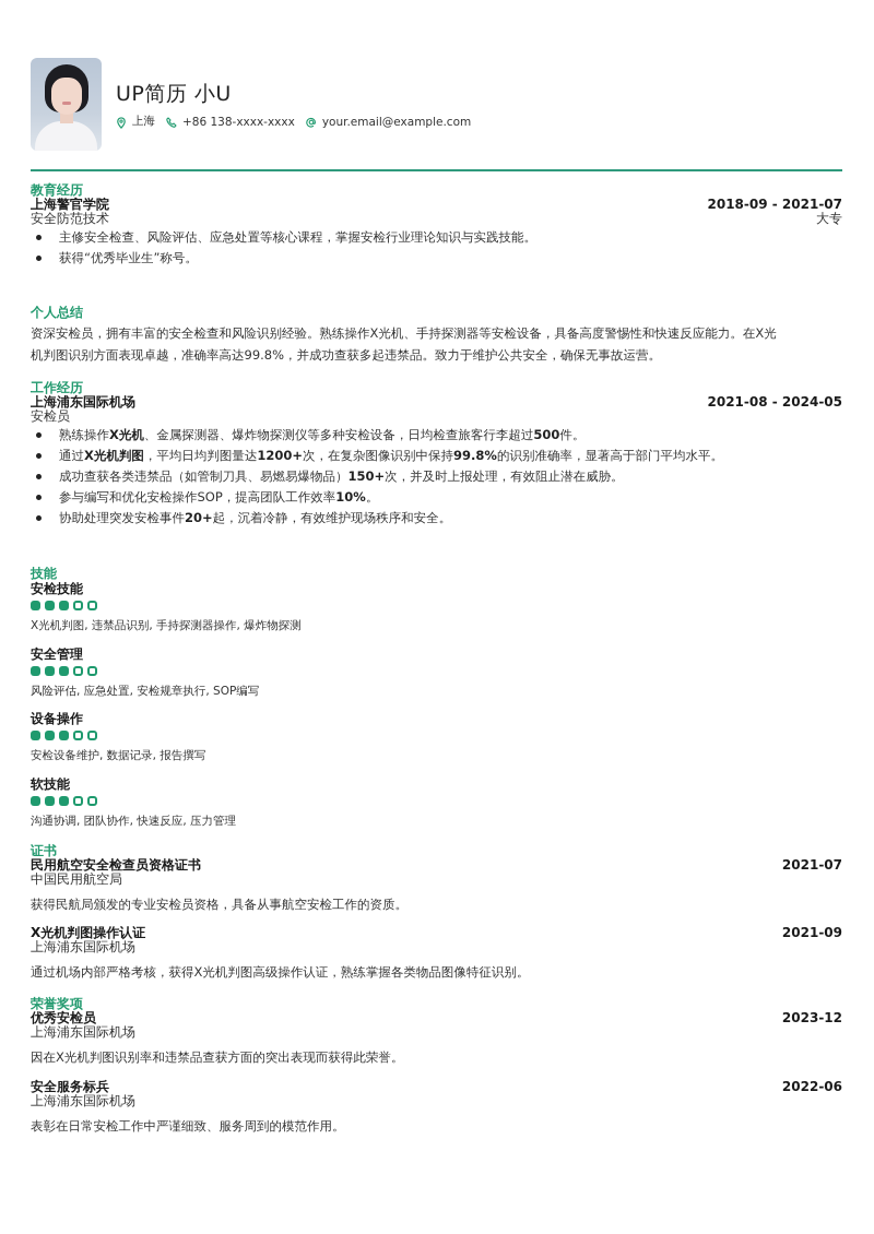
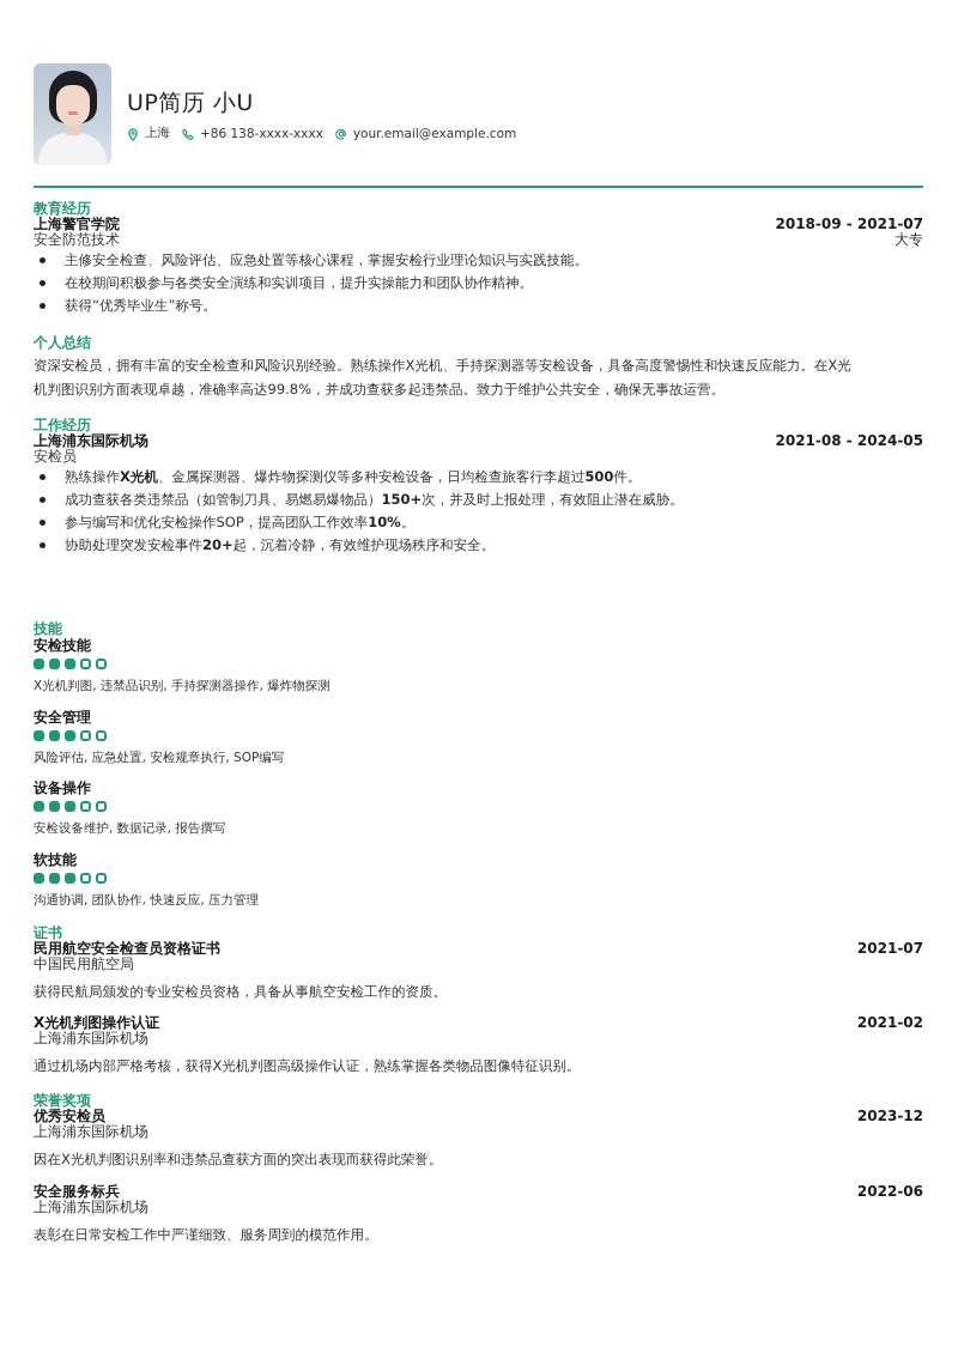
  UP简历 小U
  上海
  +86 138-xxxx-xxxx
  your.email@example.com
  教育经历
  上海警官学院
  安全防范技术
  2018-09 - 2021-07
  大专
  主修安全检查、风险评估、应急处置等核心课程，掌握安检行业理论知识与实践技能。
+ 在校期间积极参与各类安全演练和实训项目，提升实操能力和团队协作精神。
  获得“优秀毕业生”称号。
  个人总结
  资深安检员，拥有丰富的安全检查和风险识别经验。熟练操作X光机、手持探测器等安检设备，具备高度警惕性和快速反应能力。在X光
  机判图识别方面表现卓越，准确率高达99.8%，并成功查获多起违禁品。致力于维护公共安全，确保无事故运营。
  工作经历
  上海浦东国际机场
  安检员
  2021-08 - 2024-05
  熟练操作X光机、金属探测器、爆炸物探测仪等多种安检设备，日均检查旅客行李超过500件。
- 通过X光机判图，平均日均判图量达1200+次，在复杂图像识别中保持99.8%的识别准确率，显著高于部门平均水平。
  成功查获各类违禁品（如管制刀具、易燃易爆物品）150+次，并及时上报处理，有效阻止潜在威胁。
  参与编写和优化安检操作SOP，提高团队工作效率10%。
  协助处理突发安检事件20+起，沉着冷静，有效维护现场秩序和安全。
  技能
  安检技能
  X光机判图, 违禁品识别, 手持探测器操作, 爆炸物探测
  安全管理
  风险评估, 应急处置, 安检规章执行, SOP编写
  设备操作
  安检设备维护, 数据记录, 报告撰写
  软技能
  沟通协调, 团队协作, 快速反应, 压力管理
  证书
  民用航空安全检查员资格证书
  2021-07
  中国民用航空局
  获得民航局颁发的专业安检员资格，具备从事航空安检工作的资质。
  X光机判图操作认证
- 2021-09
+ 2021-02
  上海浦东国际机场
  通过机场内部严格考核，获得X光机判图高级操作认证，熟练掌握各类物品图像特征识别。
  荣誉奖项
  优秀安检员
  2023-12
  上海浦东国际机场
  因在X光机判图识别率和违禁品查获方面的突出表现而获得此荣誉。
  安全服务标兵
  2022-06
  上海浦东国际机场
  表彰在日常安检工作中严谨细致、服务周到的模范作用。
